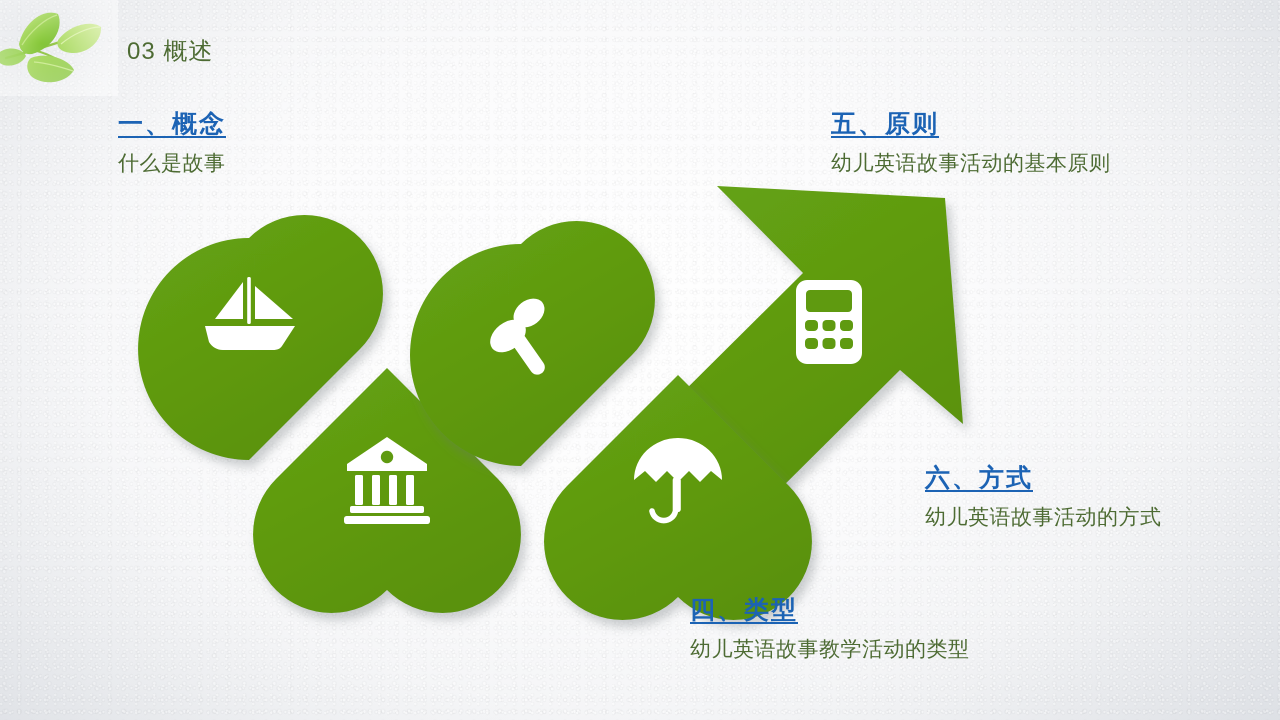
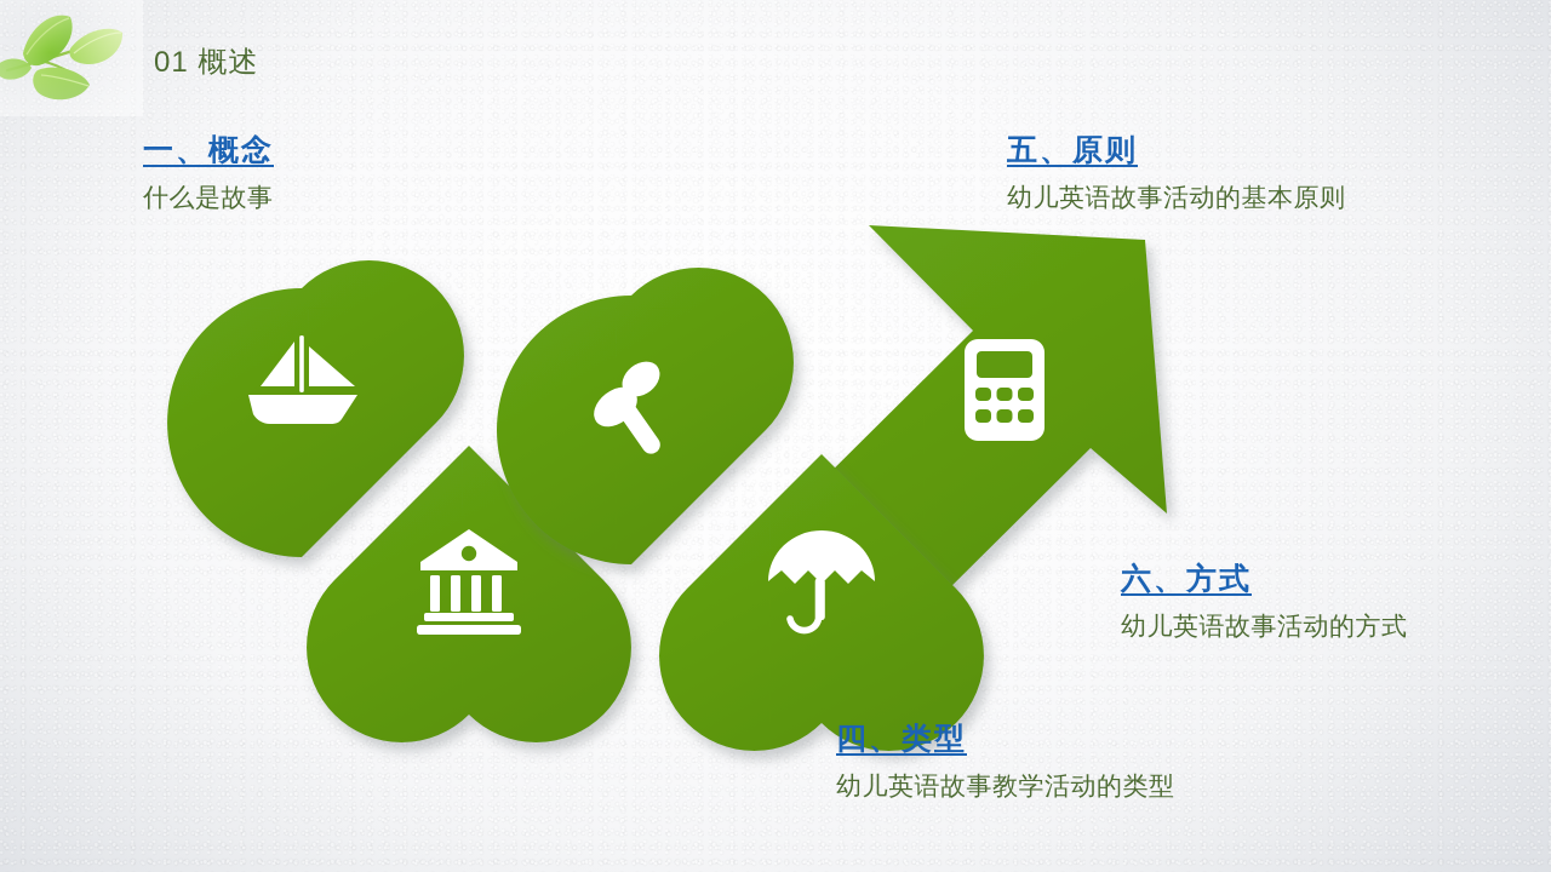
- 03 概述
+ 01 概述
  一、概念
  什么是故事
  五、原则
  幼儿英语故事活动的基本原则
  六、方式
  幼儿英语故事活动的方式
  四、类型
  幼儿英语故事教学活动的类型
